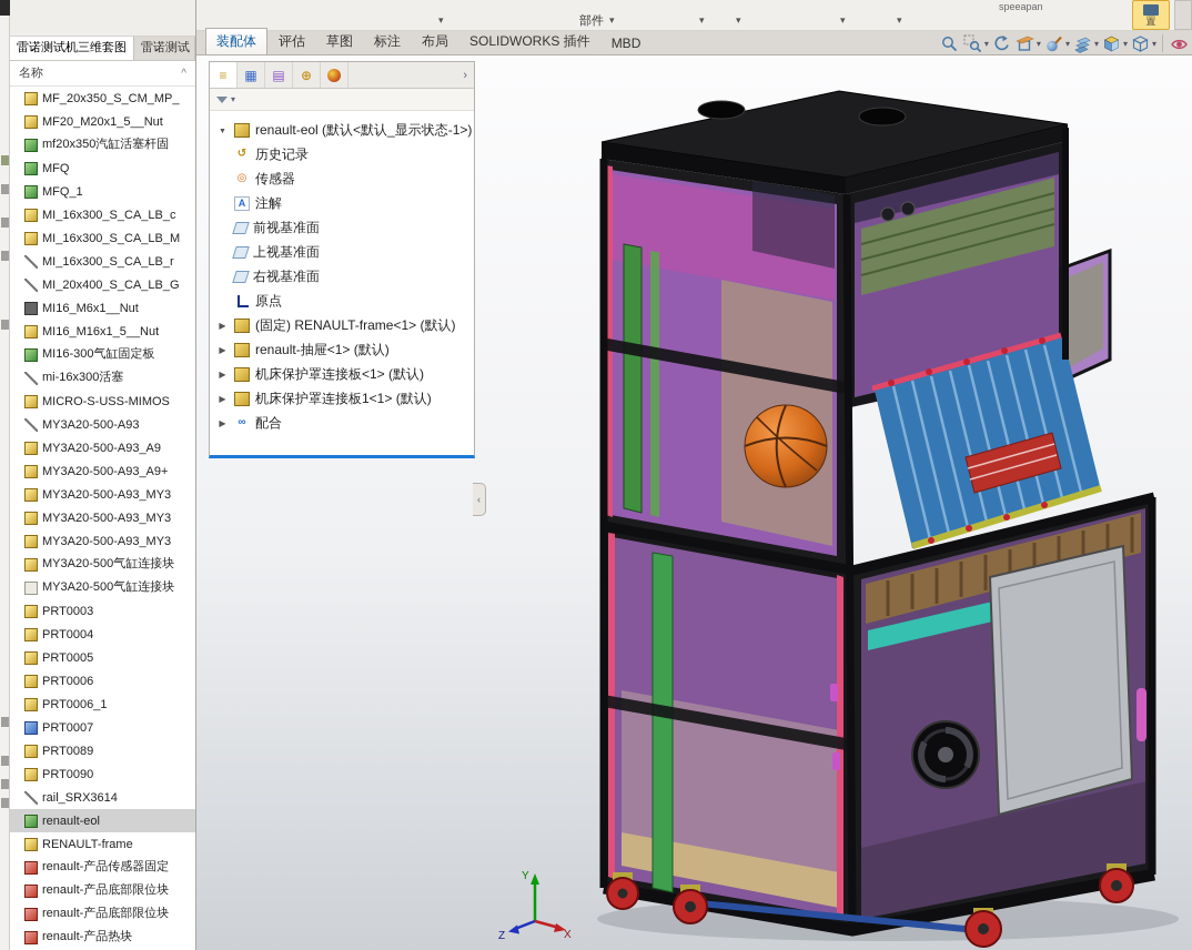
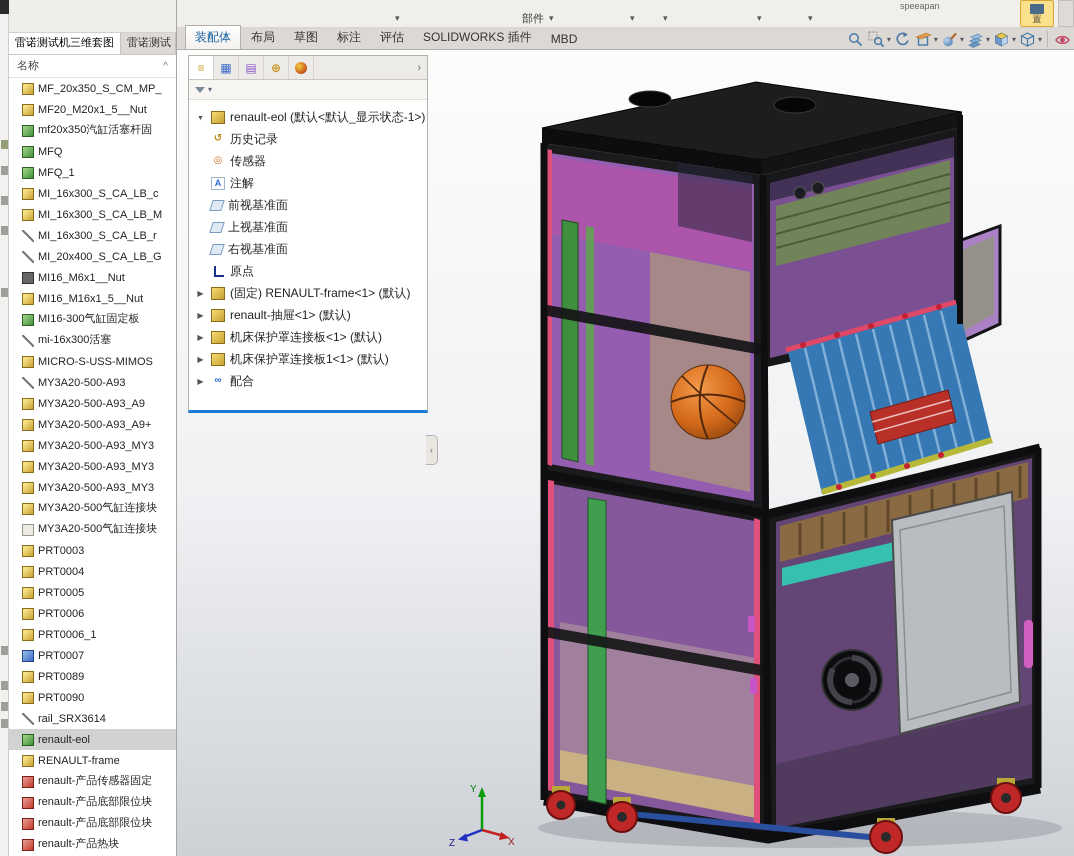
  雷诺测试机三维套图
  雷诺测试
  名称
  ^
  MF_20x350_S_CM_MP_
  MF20_M20x1_5__Nut
  mf20x350汽缸活塞杆固
  MFQ
  MFQ_1
  MI_16x300_S_CA_LB_c
  MI_16x300_S_CA_LB_M
  MI_16x300_S_CA_LB_r
  MI_20x400_S_CA_LB_G
  MI16_M6x1__Nut
  MI16_M16x1_5__Nut
  MI16-300气缸固定板
  mi-16x300活塞
  MICRO-S-USS-MIMOS
  MY3A20-500-A93
  MY3A20-500-A93_A9
  MY3A20-500-A93_A9+
  MY3A20-500-A93_MY3
  MY3A20-500-A93_MY3
  MY3A20-500-A93_MY3
  MY3A20-500气缸连接块
  MY3A20-500气缸连接块
  PRT0003
  PRT0004
  PRT0005
  PRT0006
  PRT0006_1
  PRT0007
  PRT0089
  PRT0090
  rail_SRX3614
  renault-eol
  RENAULT-frame
  renault-产品传感器固定
  renault-产品底部限位块
  renault-产品底部限位块
  renault-产品热块
  ▾
  ▾
  ▾
  ▾
  ▾
  ▾
  部件
  speeapan
  置
  装配体
- 评估
+ 布局
  草图
  标注
- 布局
+ 评估
  SOLIDWORKS 插件
  MBD
  ▾
  ▾
  ▾
  ▾
  ▾
  ▾
  Y
  X
  Z
  ≡
  ▦
  ▤
  ⊕
  ›
  ▾
  renault-eol (默认<默认_显示状态-1>)
  历史记录
  传感器
  注解
  前视基准面
  上视基准面
  右视基准面
  原点
  (固定) RENAULT-frame<1> (默认)
  renault-抽屉<1> (默认)
  机床保护罩连接板<1> (默认)
  机床保护罩连接板1<1> (默认)
  配合
  ‹
